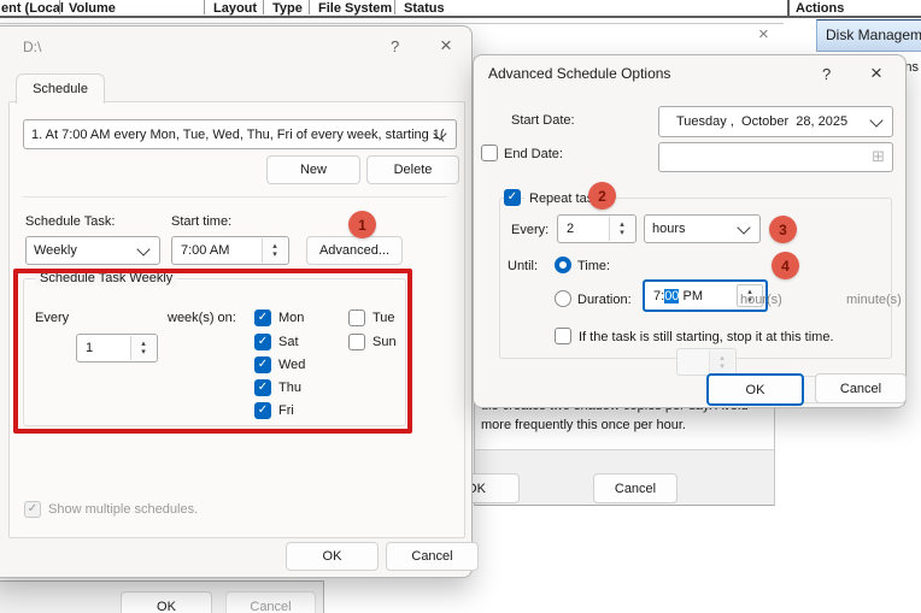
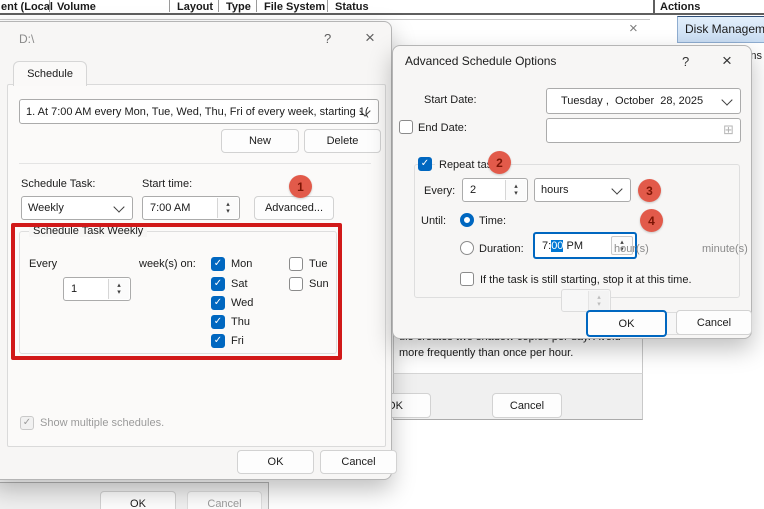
  ent (Local
  Volume
  Layout
  Type
  File System
  Status
  Actions
  Disk Managem
  ×
- more frequently this once per hour.
+ more frequently than once per hour.
  Cancel
  OK
  Cancel
  D:\
  ?
  ×
  Schedule
  1. At 7:00 AM every Mon, Tue, Wed, Thu, Fri of every week, starting 1(
  New
  Delete
  Schedule Task:
  Start time:
  Weekly
  7:00 AM
  Advanced...
  1
  Schedule Task Weekly
  Every
  1
  week(s) on:
  ✓
  Mon
  ✓
  Sat
  ✓
  Wed
  ✓
  Thu
  ✓
  Fri
  Tue
  Sun
  ✓
  Show multiple schedules.
  OK
  Cancel
  Advanced Schedule Options
  ?
  ×
  Start Date:
  Tuesday , October 28, 2025
  End Date:
  ⊞
  ✓
  Repeat ta
  2
  Every:
  2
  hours
  3
  Until:
  Time:
  7:00 PM
  4
  Duration:
  hour(s)
  minute(s)
  If the task is still starting, stop it at this time.
  OK
  Cancel
